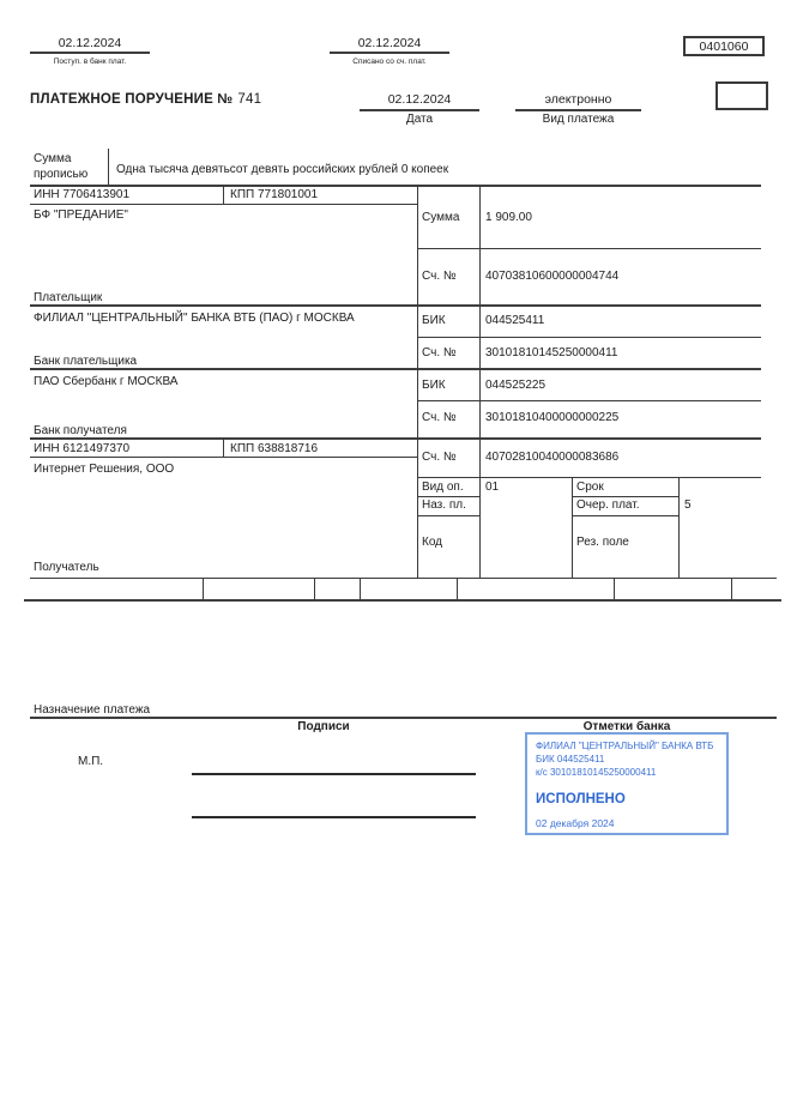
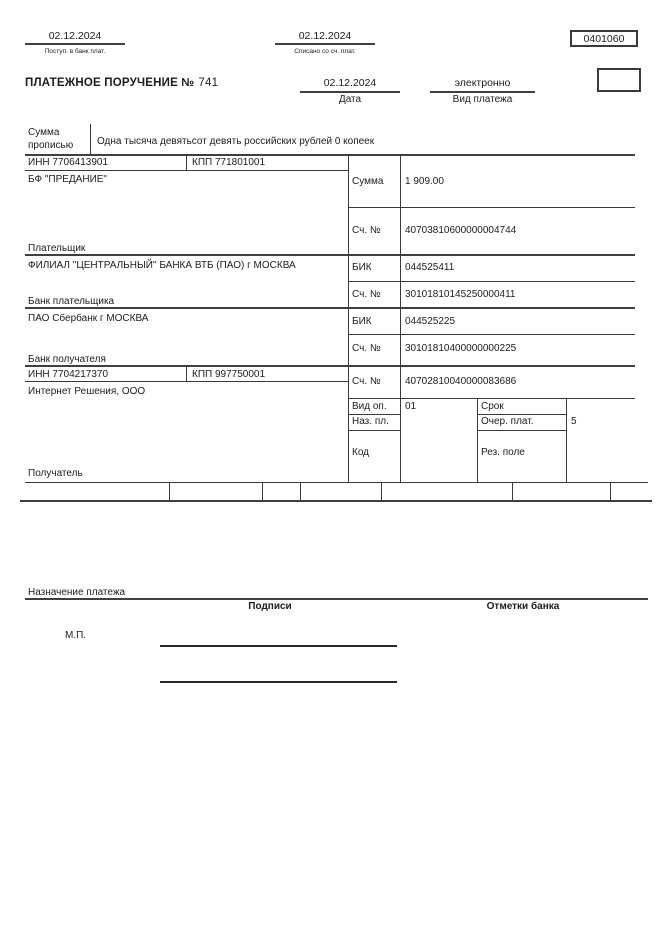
  02.12.2024
  02.12.2024
  0401060
  ПЛАТЕЖНОЕ ПОРУЧЕНИЕ № 741
  02.12.2024
  Дата
  электронно
  Вид платежа
  Сумма прописью
  Одна тысяча девятьсот девять российских рублей 0 копеек
  ИНН 7706413901
  КПП 771801001
  БФ "ПРЕДАНИЕ"
  Плательщик
  Сумма
  1 909.00
  Сч. №
  40703810600000004744
  ФИЛИАЛ "ЦЕНТРАЛЬНЫЙ" БАНКА ВТБ (ПАО) г МОСКВА
  Банк плательщика
  БИК
  044525411
  Сч. №
  30101810145250000411
  ПАО Сбербанк г МОСКВА
  Банк получателя
  БИК
  044525225
  Сч. №
  30101810400000000225
- ИНН 6121497370
+ ИНН 7704217370
- КПП 638818716
+ КПП 997750001
  Интернет Решения, ООО
  Получатель
  Сч. №
  40702810040000083686
  Вид оп.
  01
  Срок
  Наз. пл.
  Очер. плат.
  5
  Код
  Рез. поле
  Назначение платежа
  Подписи
  Отметки банка
  М.П.
- ФИЛИАЛ "ЦЕНТРАЛЬНЫЙ" БАНКА ВТБ
- БИК 044525411
- к/с 30101810145250000411
- ИСПОЛНЕНО
- 02 декабря 2024
